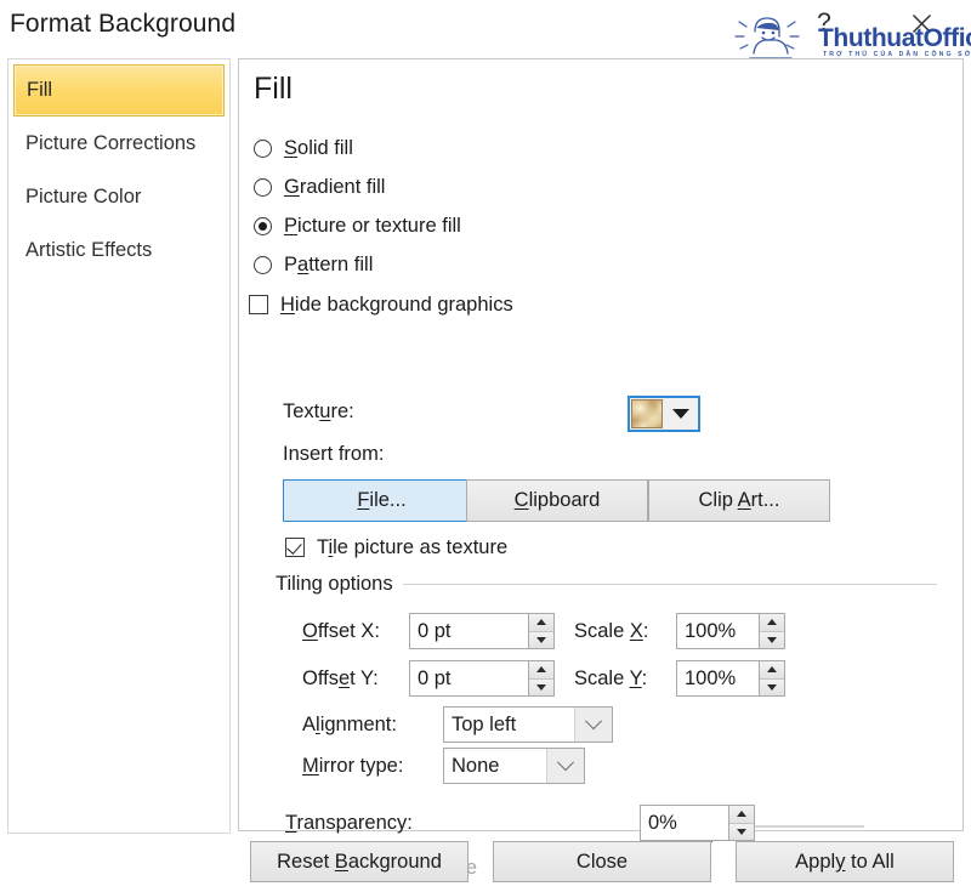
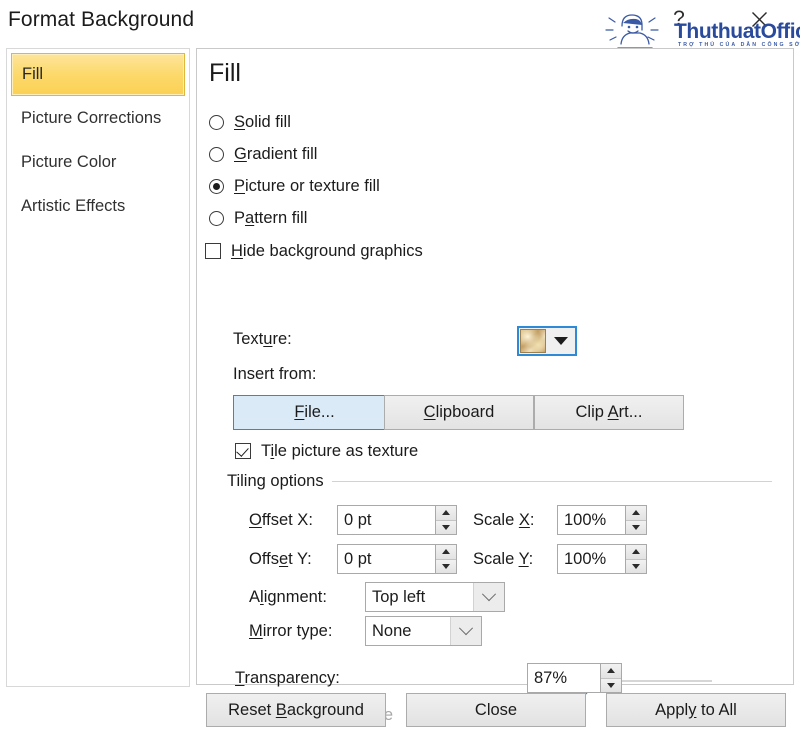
  Format Background
  ?
  ThuthuatOffi
  Fill
  Picture Corrections
  Picture Color
  Artistic Effects
  Fill
  Solid fill
  Gradient fill
  Picture or texture fill
  Pattern fill
  Hide background graphics
  Texture:
  Insert from:
  File...
  Clipboard
  Clip Art...
  Tile picture as texture
  Tiling options
  Offset X:
  0 pt
  Scale X:
  100%
  Offset Y:
  0 pt
  Scale Y:
  100%
  Alignment:
  Top left
  Mirror type:
  None
  Transparency:
- 0%
+ 87%
  Reset Background
  Close
  Apply to All
